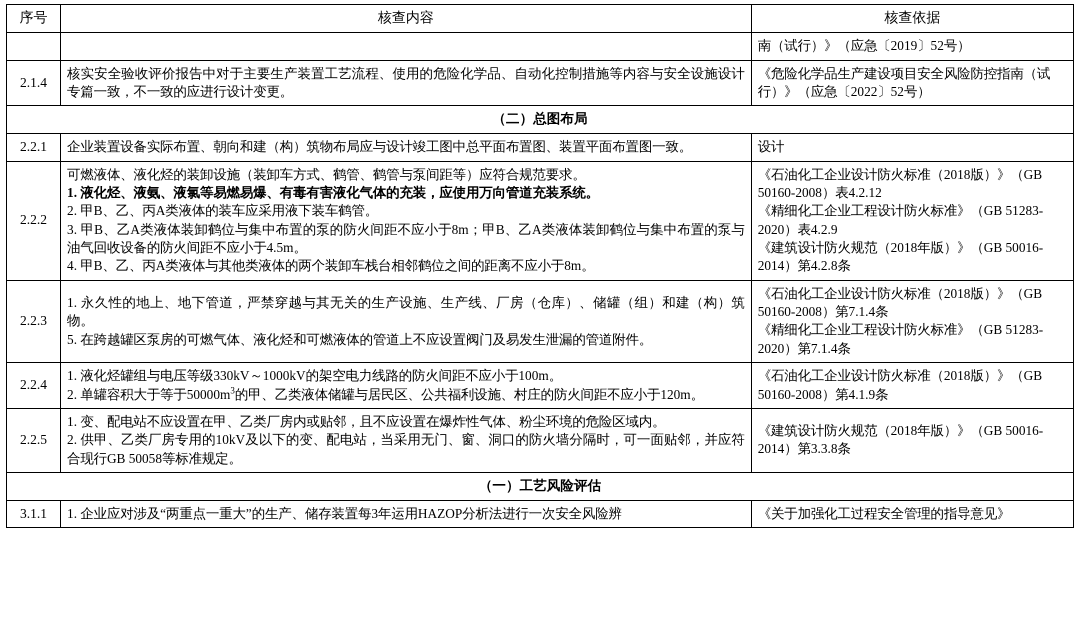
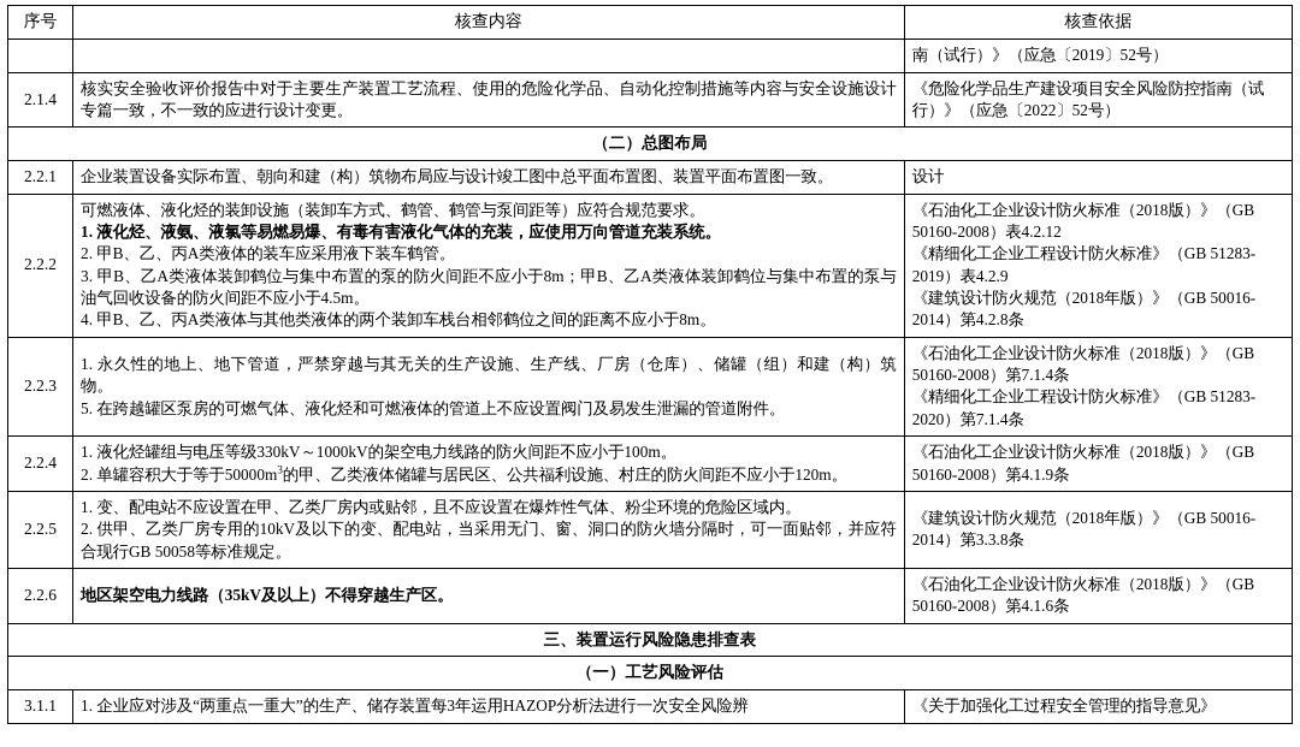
  序号	核查内容	核查依据
  		南（试行）》（应急〔2019〕52号）
  2.1.4	核实安全验收评价报告中对于主要生产装置工艺流程、使用的危险化学品、自动化控制措施等内容与安全设施设计专篇一致，不一致的应进行设计变更。	《危险化学品生产建设项目安全风险防控指南（试行）》（应急〔2022〕52号）
  （二）总图布局
  2.2.1	企业装置设备实际布置、朝向和建（构）筑物布局应与设计竣工图中总平面布置图、装置平面布置图一致。	设计
- 2.2.2	可燃液体、液化烃的装卸设施（装卸车方式、鹤管、鹤管与泵间距等）应符合规范要求。1. 液化烃、液氨、液氯等易燃易爆、有毒有害液化气体的充装，应使用万向管道充装系统。2. 甲B、乙、丙A类液体的装车应采用液下装车鹤管。3. 甲B、乙A类液体装卸鹤位与集中布置的泵的防火间距不应小于8m；甲B、乙A类液体装卸鹤位与集中布置的泵与油气回收设备的防火间距不应小于4.5m。4. 甲B、乙、丙A类液体与其他类液体的两个装卸车栈台相邻鹤位之间的距离不应小于8m。	《石油化工企业设计防火标准（2018版）》（GB 50160-2008）表4.2.12《精细化工企业工程设计防火标准》（GB 51283-2020）表4.2.9《建筑设计防火规范（2018年版）》（GB 50016-2014）第4.2.8条
+ 2.2.2	可燃液体、液化烃的装卸设施（装卸车方式、鹤管、鹤管与泵间距等）应符合规范要求。1. 液化烃、液氨、液氯等易燃易爆、有毒有害液化气体的充装，应使用万向管道充装系统。2. 甲B、乙、丙A类液体的装车应采用液下装车鹤管。3. 甲B、乙A类液体装卸鹤位与集中布置的泵的防火间距不应小于8m；甲B、乙A类液体装卸鹤位与集中布置的泵与油气回收设备的防火间距不应小于4.5m。4. 甲B、乙、丙A类液体与其他类液体的两个装卸车栈台相邻鹤位之间的距离不应小于8m。	《石油化工企业设计防火标准（2018版）》（GB 50160-2008）表4.2.12《精细化工企业工程设计防火标准》（GB 51283-2019）表4.2.9《建筑设计防火规范（2018年版）》（GB 50016-2014）第4.2.8条
  2.2.3	1. 永久性的地上、地下管道，严禁穿越与其无关的生产设施、生产线、厂房（仓库）、储罐（组）和建（构）筑物。5. 在跨越罐区泵房的可燃气体、液化烃和可燃液体的管道上不应设置阀门及易发生泄漏的管道附件。	《石油化工企业设计防火标准（2018版）》（GB 50160-2008）第7.1.4条《精细化工企业工程设计防火标准》（GB 51283-2020）第7.1.4条
  2.2.4	1. 液化烃罐组与电压等级330kV～1000kV的架空电力线路的防火间距不应小于100m。2. 单罐容积大于等于50000m3的甲、乙类液体储罐与居民区、公共福利设施、村庄的防火间距不应小于120m。	《石油化工企业设计防火标准（2018版）》（GB 50160-2008）第4.1.9条
  2.2.5	1. 变、配电站不应设置在甲、乙类厂房内或贴邻，且不应设置在爆炸性气体、粉尘环境的危险区域内。2. 供甲、乙类厂房专用的10kV及以下的变、配电站，当采用无门、窗、洞口的防火墙分隔时，可一面贴邻，并应符合现行GB 50058等标准规定。	《建筑设计防火规范（2018年版）》（GB 50016-2014）第3.3.8条
+ 2.2.6	地区架空电力线路（35kV及以上）不得穿越生产区。	《石油化工企业设计防火标准（2018版）》（GB 50160-2008）第4.1.6条
+ 三、装置运行风险隐患排查表
  （一）工艺风险评估
  3.1.1	1. 企业应对涉及“两重点一重大”的生产、储存装置每3年运用HAZOP分析法进行一次安全风险辨	《关于加强化工过程安全管理的指导意见》
